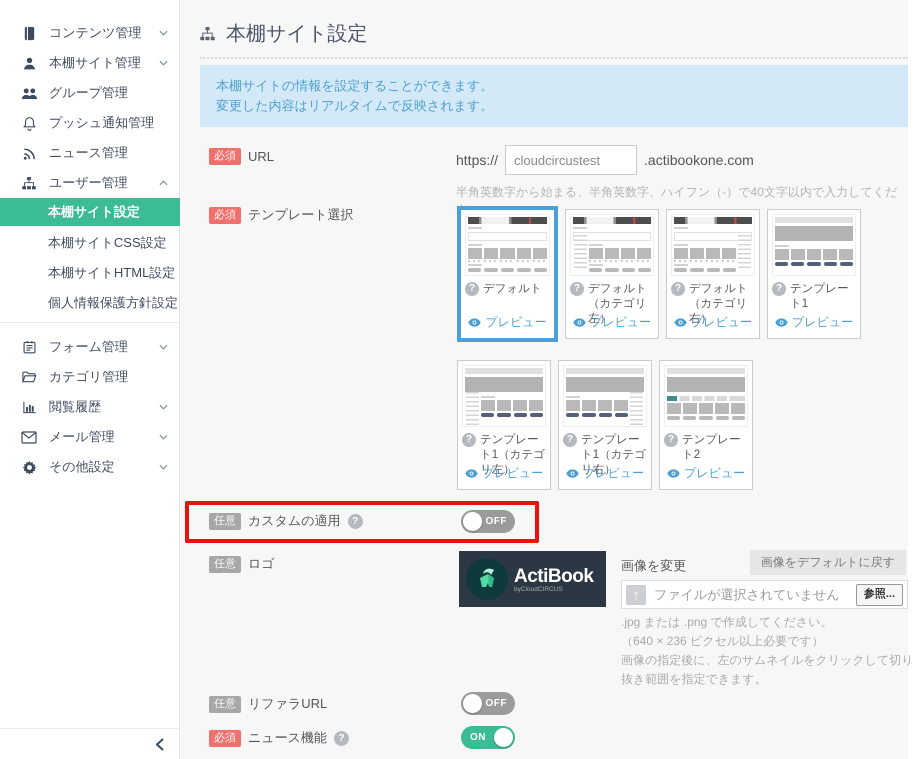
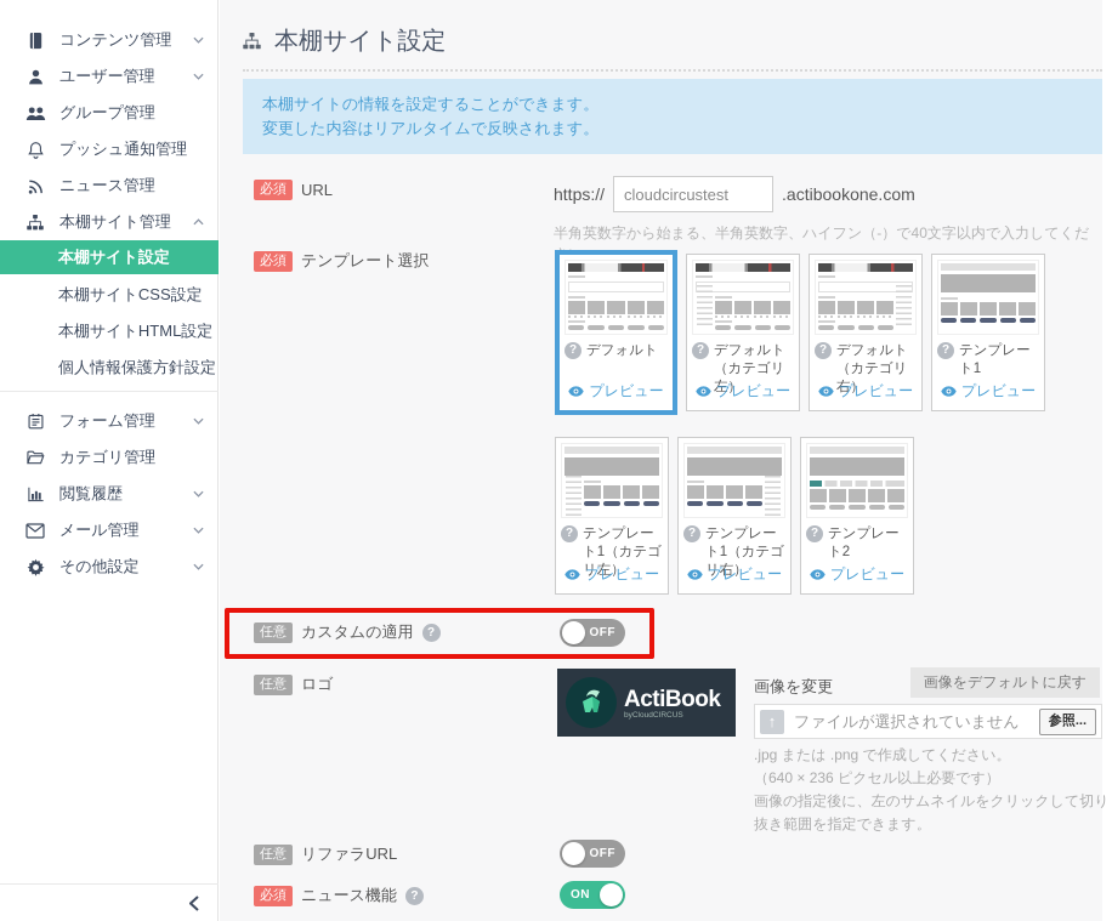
  コンテンツ管理
- 本棚サイト管理
+ ユーザー管理
  グループ管理
  プッシュ通知管理
  ニュース管理
- ユーザー管理
+ 本棚サイト管理
  本棚サイト設定
  本棚サイトCSS設定
  本棚サイトHTML設定
  個人情報保護方針設定
  フォーム管理
  カテゴリ管理
  閲覧履歴
  メール管理
  その他設定
  本棚サイト設定
  本棚サイトの情報を設定することができます。
  変更した内容はリアルタイムで反映されます。
  必須
  URL
  https://
  cloudcircustest
  .actibookone.com
  半角英数字から始まる、半角英数字、ハイフン（-）で40文字以内で入力してくだ
  必須
  テンプレート選択
  ?
  デフォルト
  プレビュー
  ?
  デフォルト（カテゴリ左）
  プレビュー
  ?
  デフォルト（カテゴリ右）
  プレビュー
  ?
  テンプレート1
  プレビュー
  ?
  テンプレート1（カテゴリ左）
  プレビュー
  ?
  テンプレート1（カテゴリ右）
  プレビュー
  ?
  テンプレート2
  プレビュー
  任意
  カスタムの適用
  ?
  OFF
  任意
  ロゴ
  ActiBook
  画像を変更
  画像をデフォルトに戻す
  ↑
  ファイルが選択されていません
  参照...
  .jpg または .png で作成してください。
  （640 × 236 ピクセル以上必要です）
  画像の指定後に、左のサムネイルをクリックして切り抜き範囲を指定できます。
  任意
  リファラURL
  OFF
  必須
  ニュース機能
  ?
  ON
